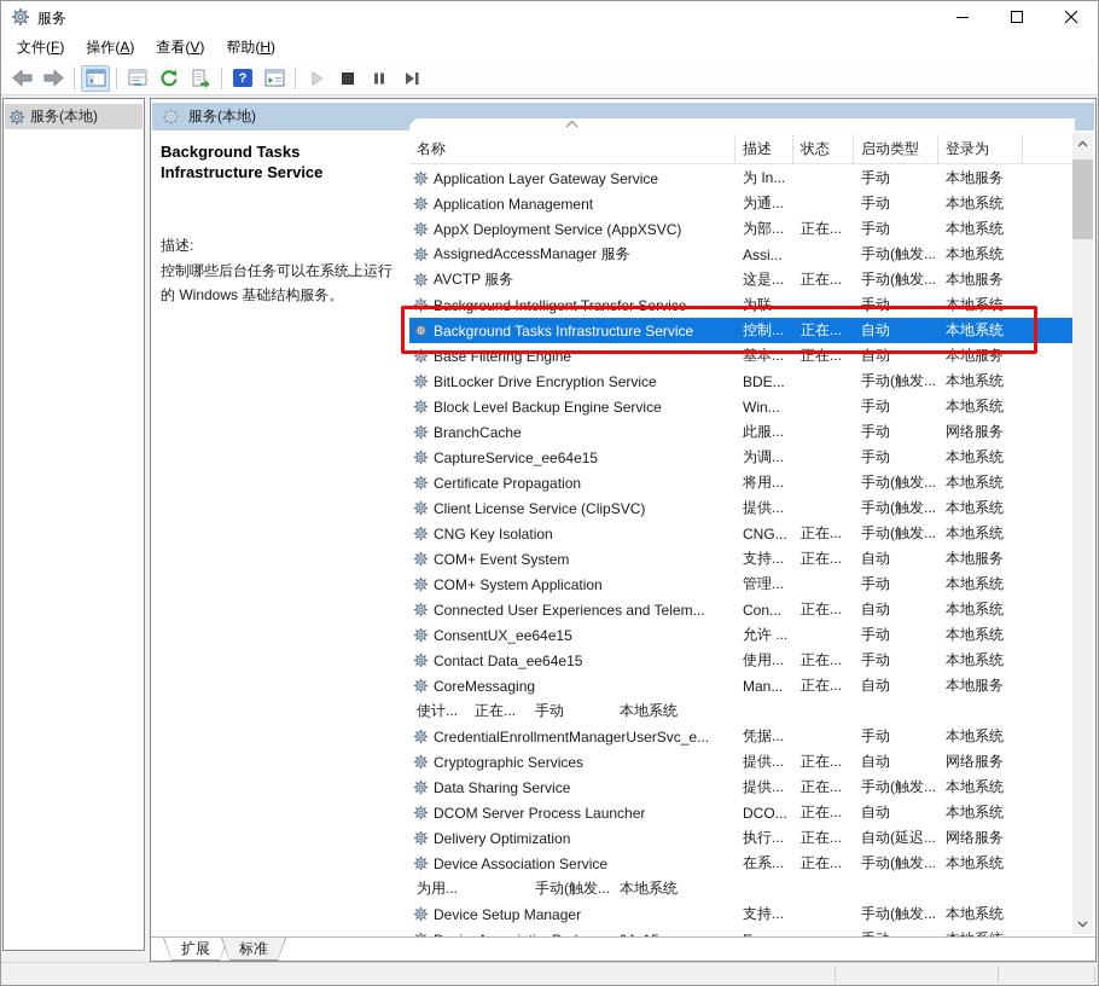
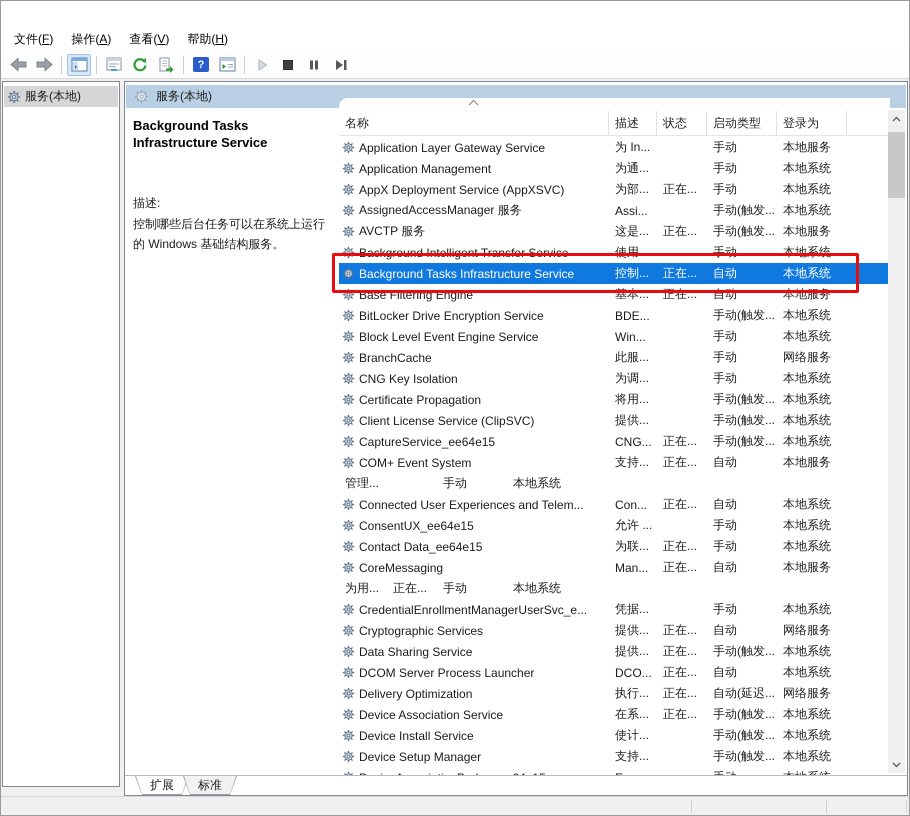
- 服务
  文件(F)
  操作(A)
  查看(V)
  帮助(H)
  ?
  服务(本地)
  服务(本地)
  Background Tasks Infrastructure Service
  描述:
  控制哪些后台任务可以在系统上运行的 Windows 基础结构服务。
  名称
  描述
  状态
  启动类型
  登录为
  Application Layer Gateway Service
  为 In...
  手动
  本地服务
  Application Management
  为通...
  手动
  本地系统
  AppX Deployment Service (AppXSVC)
  为部...
  正在...
  手动
  本地系统
  AssignedAccessManager 服务
  Assi...
  手动(触发...
  本地系统
  AVCTP 服务
  这是...
  正在...
  手动(触发...
  本地服务
  Background Intelligent Transfer Service
- 为联...
+ 使用...
  手动
  本地系统
  Background Tasks Infrastructure Service
  控制...
  正在...
  自动
  本地系统
  Base Filtering Engine
  基本...
  正在...
  自动
  本地服务
  BitLocker Drive Encryption Service
  BDE...
  手动(触发...
  本地系统
- Block Level Backup Engine Service
+ Block Level Event Engine Service
  Win...
  手动
  本地系统
  BranchCache
  此服...
  手动
  网络服务
- CaptureService_ee64e15
+ CNG Key Isolation
  为调...
  手动
  本地系统
  Certificate Propagation
  将用...
  手动(触发...
  本地系统
  Client License Service (ClipSVC)
  提供...
  手动(触发...
  本地系统
- CNG Key Isolation
+ CaptureService_ee64e15
  CNG...
  正在...
  手动(触发...
  本地系统
  COM+ Event System
  支持...
  正在...
  自动
  本地服务
- COM+ System Application
  管理...
  手动
  本地系统
  Connected User Experiences and Telem...
  Con...
  正在...
  自动
  本地系统
  ConsentUX_ee64e15
  允许 ...
  手动
  本地系统
  Contact Data_ee64e15
- 使用...
+ 为联...
  正在...
  手动
  本地系统
  CoreMessaging
  Man...
  正在...
  自动
  本地服务
- 使计...
+ 为用...
  正在...
  手动
  本地系统
  CredentialEnrollmentManagerUserSvc_e...
  凭据...
  手动
  本地系统
  Cryptographic Services
  提供...
  正在...
  自动
  网络服务
  Data Sharing Service
  提供...
  正在...
  手动(触发...
  本地系统
  DCOM Server Process Launcher
  DCO...
  正在...
  自动
  本地系统
  Delivery Optimization
  执行...
  正在...
  自动(延迟...
  网络服务
  Device Association Service
  在系...
  正在...
  手动(触发...
  本地系统
+ Device Install Service
- 为用...
+ 使计...
  手动(触发...
  本地系统
  Device Setup Manager
  支持...
  手动(触发...
  本地系统
  扩展
  标准
